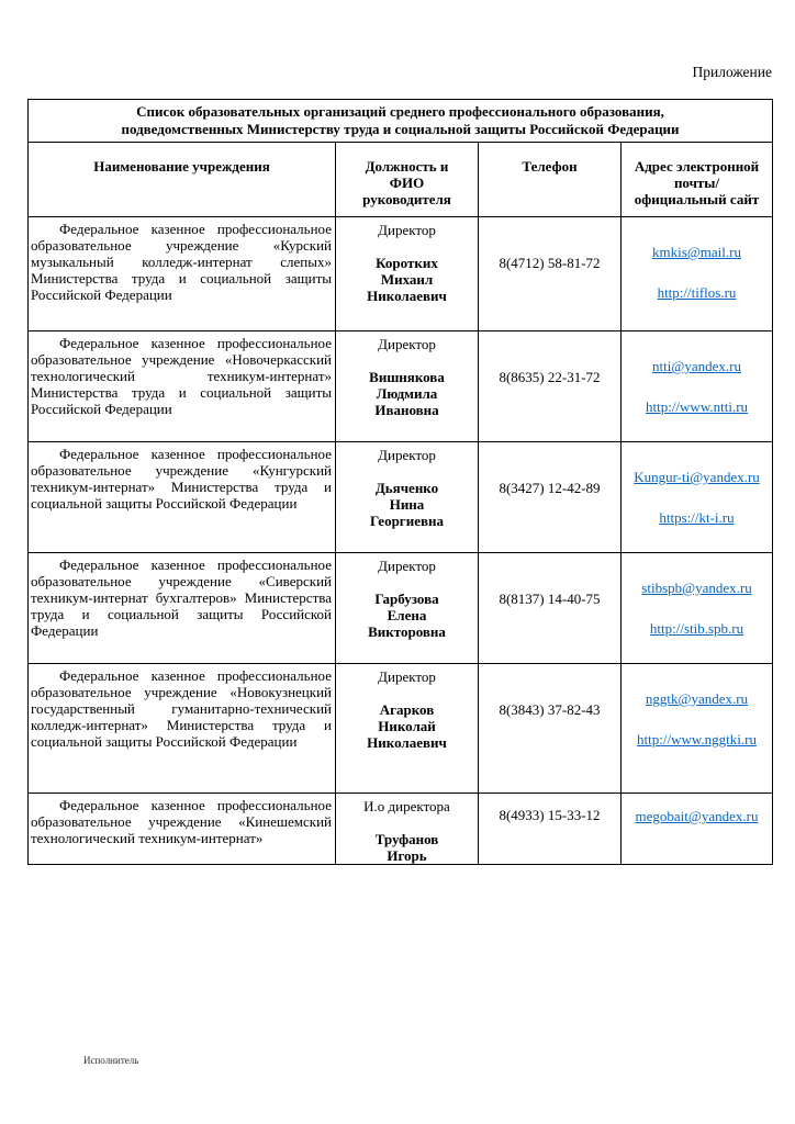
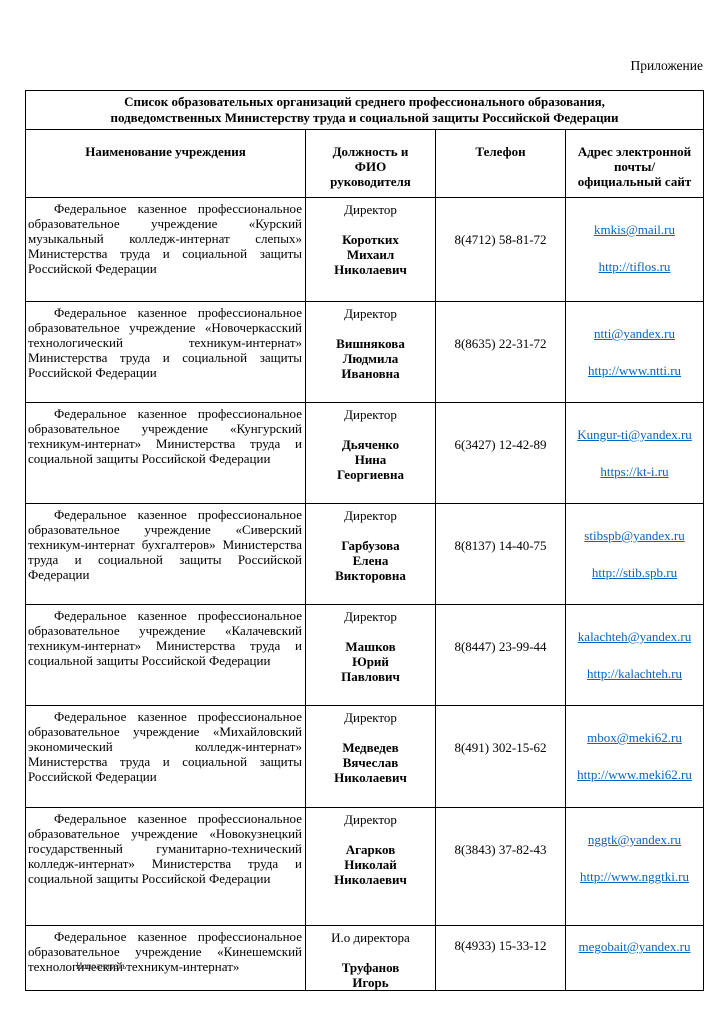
  Приложение
  Список образовательных организаций среднего профессионального образования, подведомственных Министерству труда и социальной защиты Российской Федерации
  Наименование учреждения	Должность и ФИО руководителя	Телефон	Адрес электронной почты/ официальный сайт
  Федеральное казенное профессиональное образовательное учреждение «Курский музыкальный колледж-интернат слепых» Министерства труда и социальной защиты Российской Федерации	Директор Коротких Михаил Николаевич	8(4712) 58-81-72	kmkis@mail.ru http://tiflos.ru
  Федеральное казенное профессиональное образовательное учреждение «Новочеркасский технологический техникум-интернат» Министерства труда и социальной защиты Российской Федерации	Директор Вишнякова Людмила Ивановна	8(8635) 22-31-72	ntti@yandex.ru http://www.ntti.ru
- Федеральное казенное профессиональное образовательное учреждение «Кунгурский техникум-интернат» Министерства труда и социальной защиты Российской Федерации	Директор Дьяченко Нина Георгиевна	8(3427) 12-42-89	Kungur-ti@yandex.ru https://kt-i.ru
+ Федеральное казенное профессиональное образовательное учреждение «Кунгурский техникум-интернат» Министерства труда и социальной защиты Российской Федерации	Директор Дьяченко Нина Георгиевна	6(3427) 12-42-89	Kungur-ti@yandex.ru https://kt-i.ru
  Федеральное казенное профессиональное образовательное учреждение «Сиверский техникум-интернат бухгалтеров» Министерства труда и социальной защиты Российской Федерации	Директор Гарбузова Елена Викторовна	8(8137) 14-40-75	stibspb@yandex.ru http://stib.spb.ru
+ Федеральное казенное профессиональное образовательное учреждение «Калачевский техникум-интернат» Министерства труда и социальной защиты Российской Федерации	Директор Машков Юрий Павлович	8(8447) 23-99-44	kalachteh@yandex.ru http://kalachteh.ru
+ Федеральное казенное профессиональное образовательное учреждение «Михайловский экономический колледж-интернат» Министерства труда и социальной защиты Российской Федерации	Директор Медведев Вячеслав Николаевич	8(491) 302-15-62	mbox@meki62.ru http://www.meki62.ru
  Федеральное казенное профессиональное образовательное учреждение «Новокузнецкий государственный гуманитарно-технический колледж-интернат» Министерства труда и социальной защиты Российской Федерации	Директор Агарков Николай Николаевич	8(3843) 37-82-43	nggtk@yandex.ru http://www.nggtki.ru
  Федеральное казенное профессиональное образовательное учреждение «Кинешемский технологический техникум-интернат»	И.о директора Труфанов Игорь	8(4933) 15-33-12	megobait@yandex.ru
  Исполнитель
